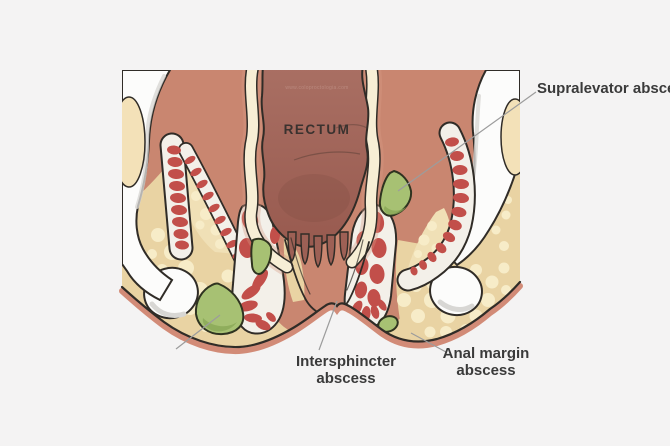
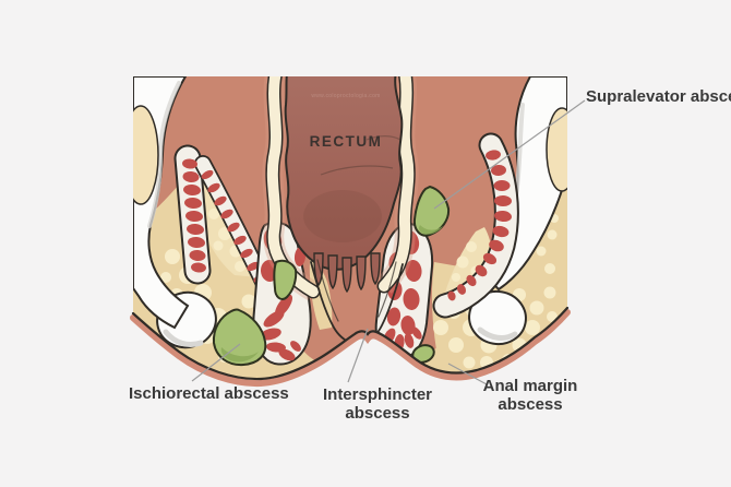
  RECTUM
  Supralevator absc
+ Ischiorectal abscess
  Intersphincter
  abscess
  Anal margin
  abscess
